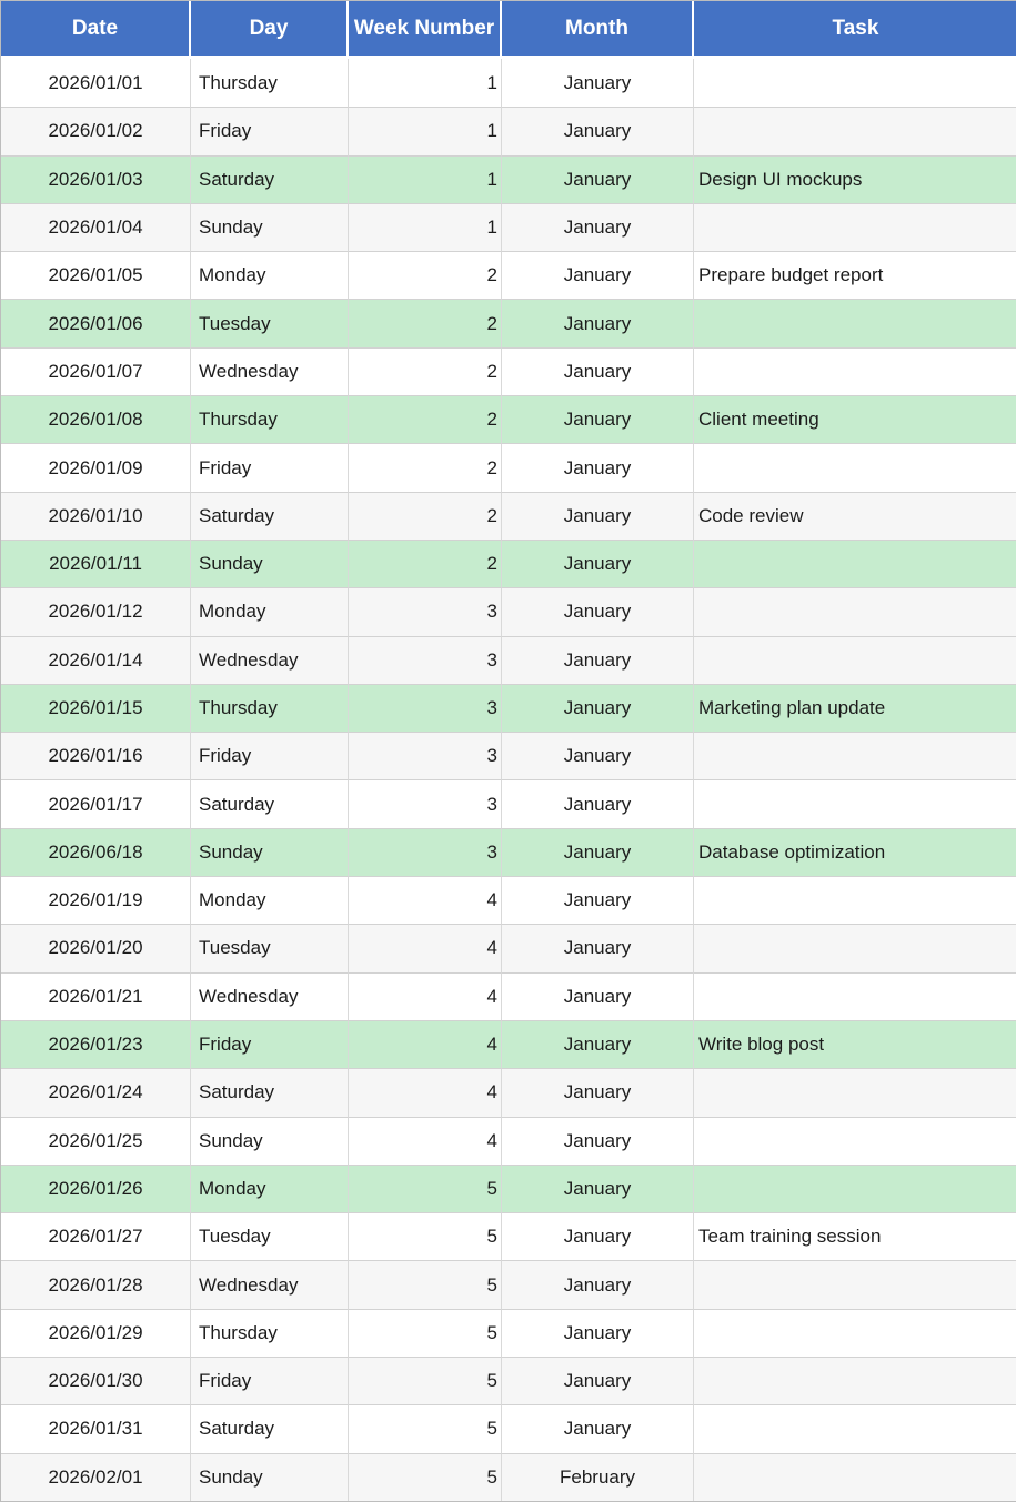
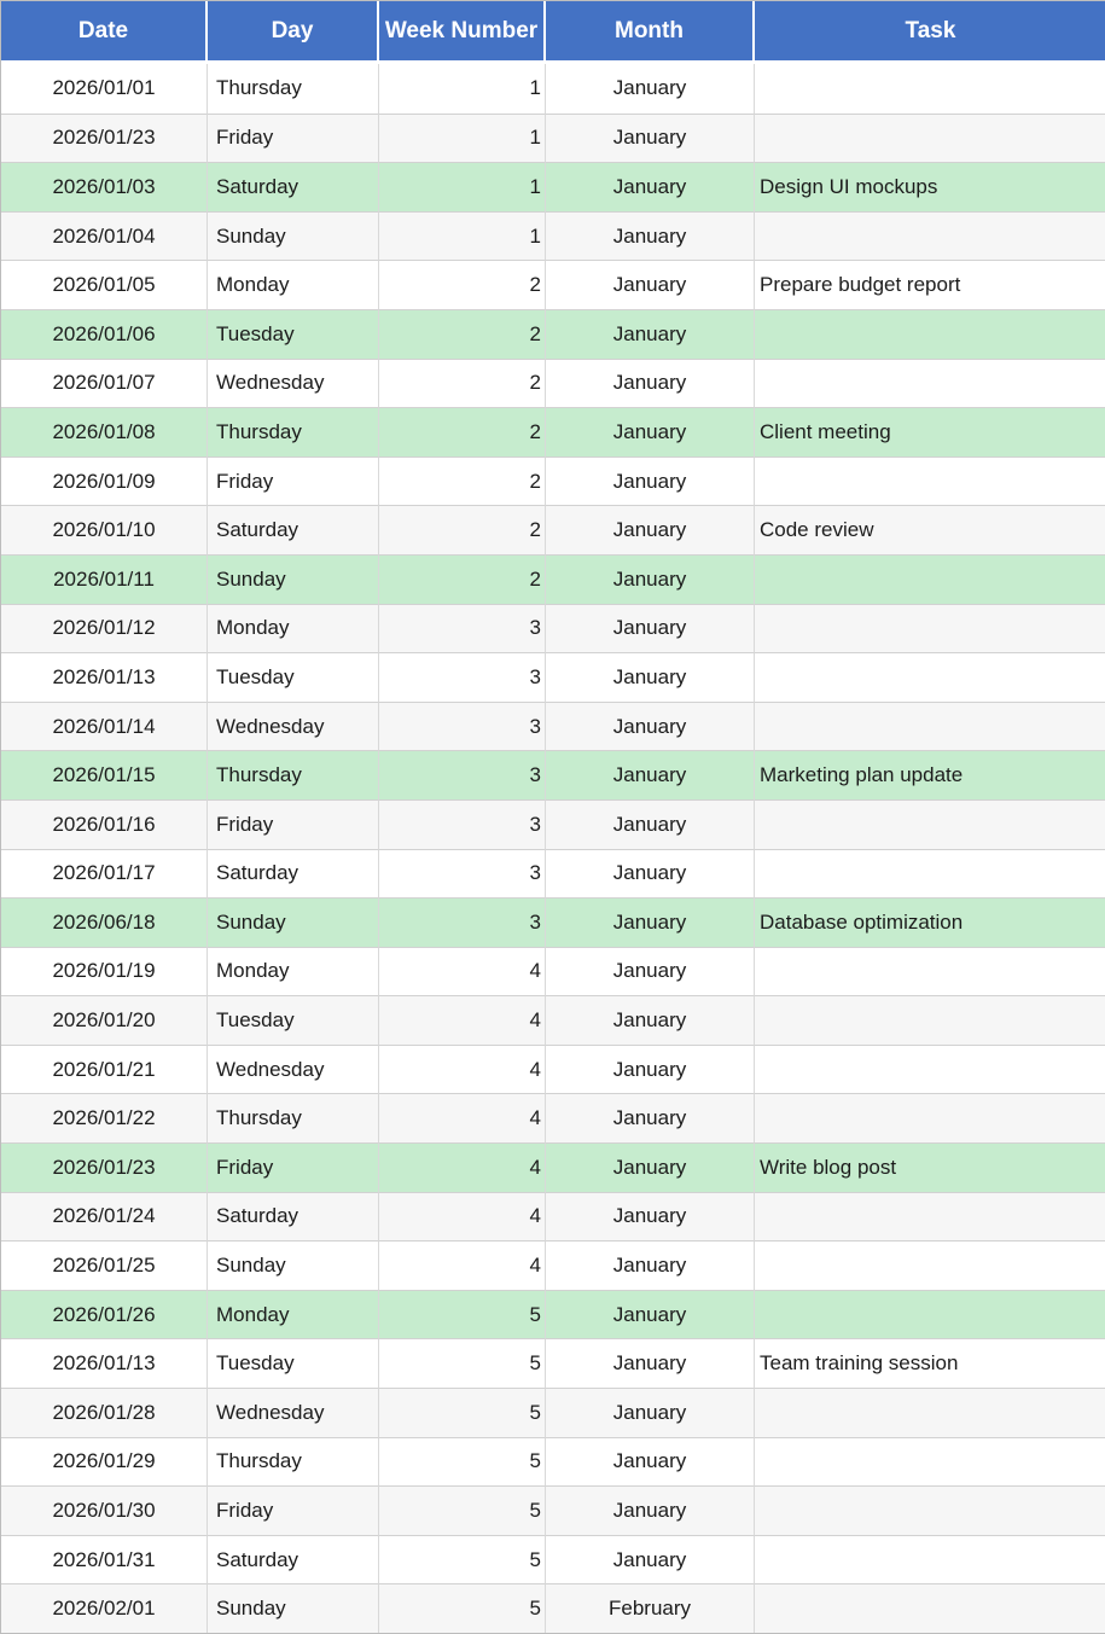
  Date	Day	Week Number	Month	Task
  2026/01/01	Thursday	1	January
- 2026/01/02	Friday	1	January
+ 2026/01/23	Friday	1	January
  2026/01/03	Saturday	1	January	Design UI mockups
  2026/01/04	Sunday	1	January
  2026/01/05	Monday	2	January	Prepare budget report
  2026/01/06	Tuesday	2	January
  2026/01/07	Wednesday	2	January
  2026/01/08	Thursday	2	January	Client meeting
  2026/01/09	Friday	2	January
  2026/01/10	Saturday	2	January	Code review
  2026/01/11	Sunday	2	January
  2026/01/12	Monday	3	January
+ 2026/01/13	Tuesday	3	January
  2026/01/14	Wednesday	3	January
  2026/01/15	Thursday	3	January	Marketing plan update
  2026/01/16	Friday	3	January
  2026/01/17	Saturday	3	January
  2026/06/18	Sunday	3	January	Database optimization
  2026/01/19	Monday	4	January
  2026/01/20	Tuesday	4	January
  2026/01/21	Wednesday	4	January
+ 2026/01/22	Thursday	4	January
  2026/01/23	Friday	4	January	Write blog post
  2026/01/24	Saturday	4	January
  2026/01/25	Sunday	4	January
  2026/01/26	Monday	5	January
- 2026/01/27	Tuesday	5	January	Team training session
+ 2026/01/13	Tuesday	5	January	Team training session
  2026/01/28	Wednesday	5	January
  2026/01/29	Thursday	5	January
  2026/01/30	Friday	5	January
  2026/01/31	Saturday	5	January
  2026/02/01	Sunday	5	February
